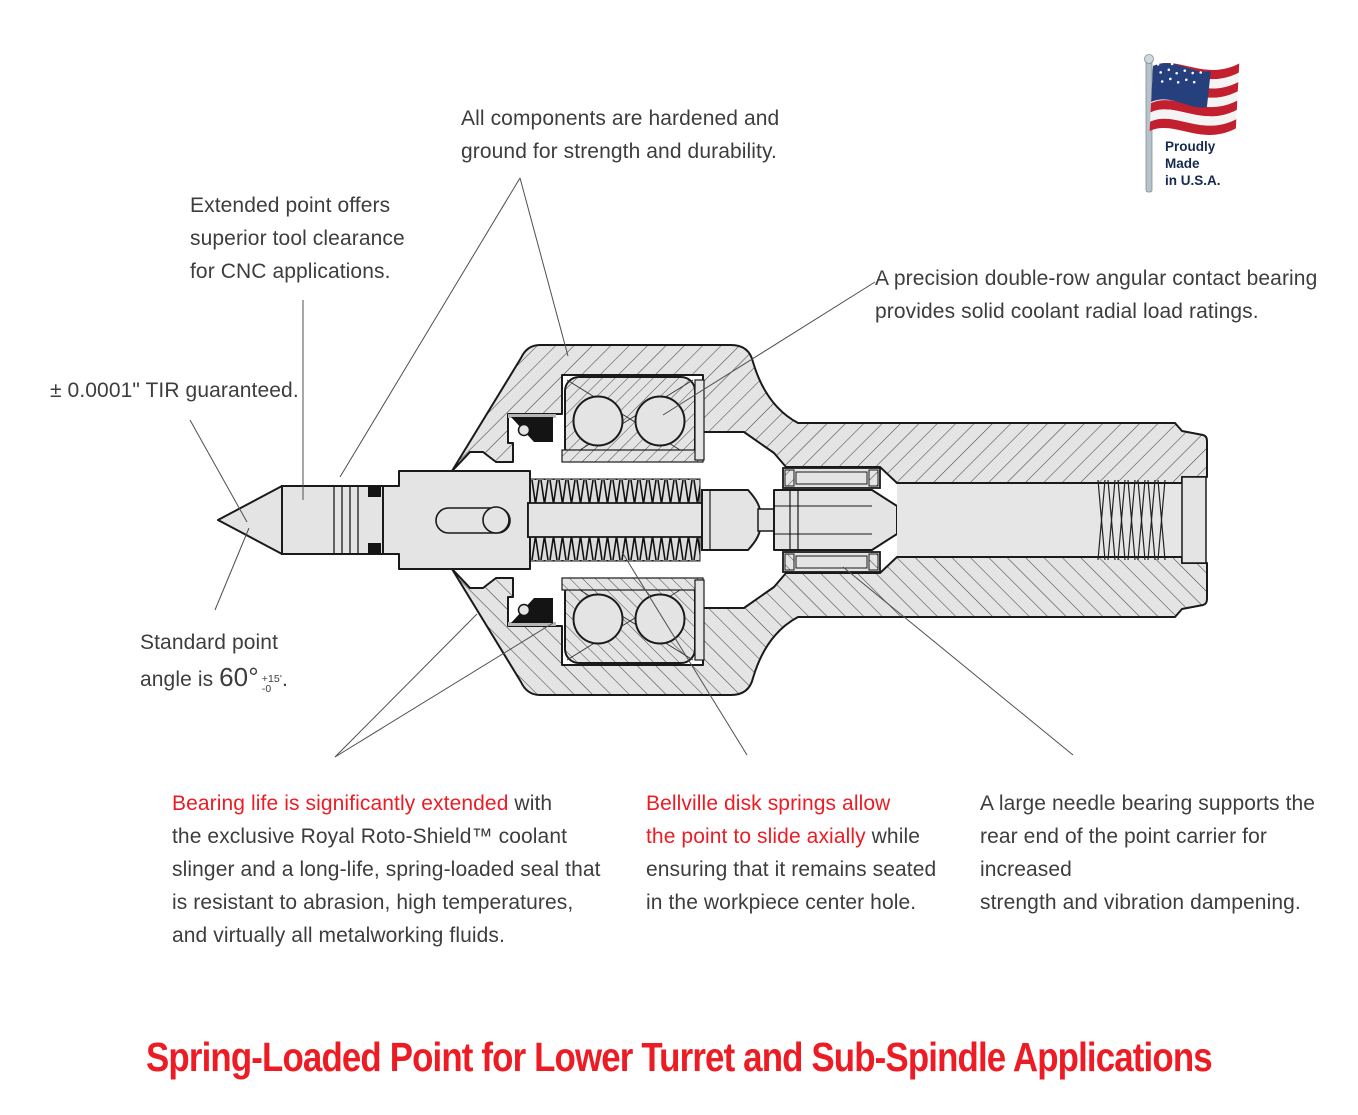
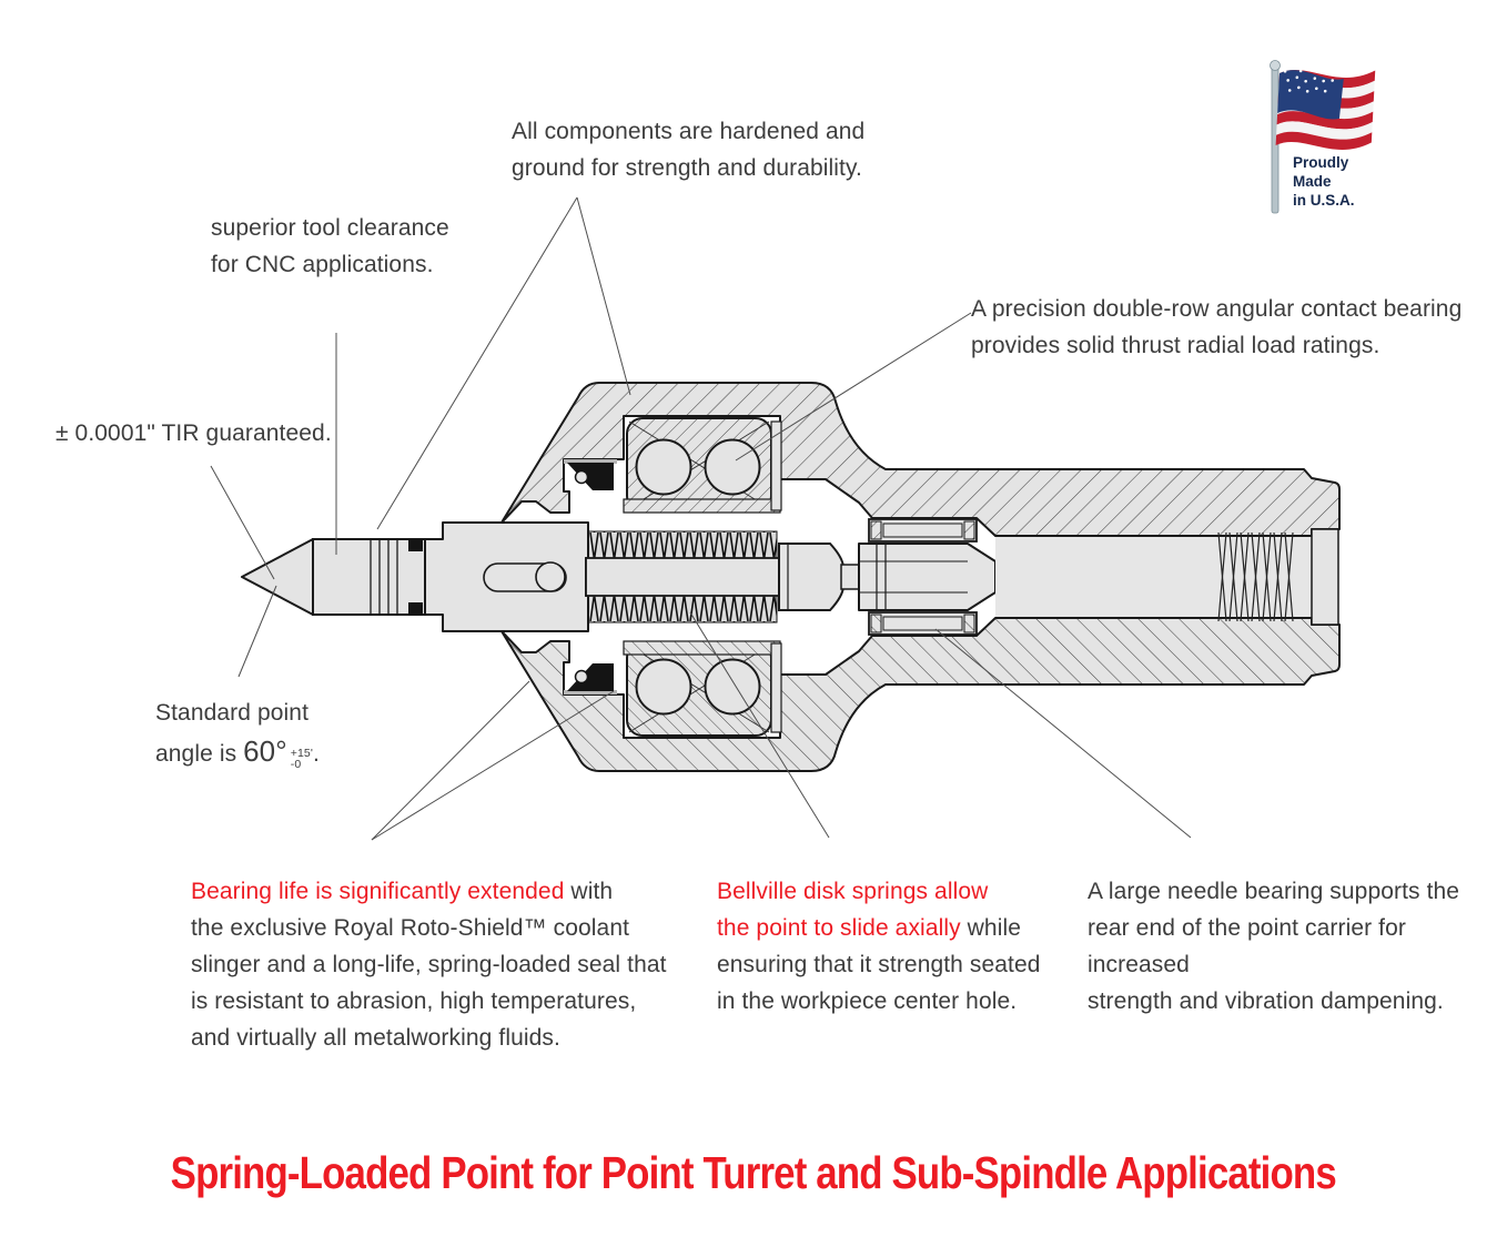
  All components are hardened and
  ground for strength and durability.
- Extended point offers
  superior tool clearance
  for CNC applications.
  ± 0.0001" TIR guaranteed.
  A precision double-row angular contact bearing
- provides solid coolant radial load ratings.
+ provides solid thrust radial load ratings.
  Standard point
  angle is 60°
  +15'
  -0
  .
  Bearing life is significantly extended with
  the exclusive Royal Roto-Shield™ coolant
  slinger and a long-life, spring-loaded seal that
  is resistant to abrasion, high temperatures,
  and virtually all metalworking fluids.
  Bellville disk springs allow
  the point to slide axially while
- ensuring that it remains seated
+ ensuring that it strength seated
  in the workpiece center hole.
  A large needle bearing supports the
  rear end of the point carrier for increased
  strength and vibration dampening.
  Proudly
  Made
  in U.S.A.
- Spring-Loaded Point for Lower Turret and Sub-Spindle Applications
+ Spring-Loaded Point for Point Turret and Sub-Spindle Applications
